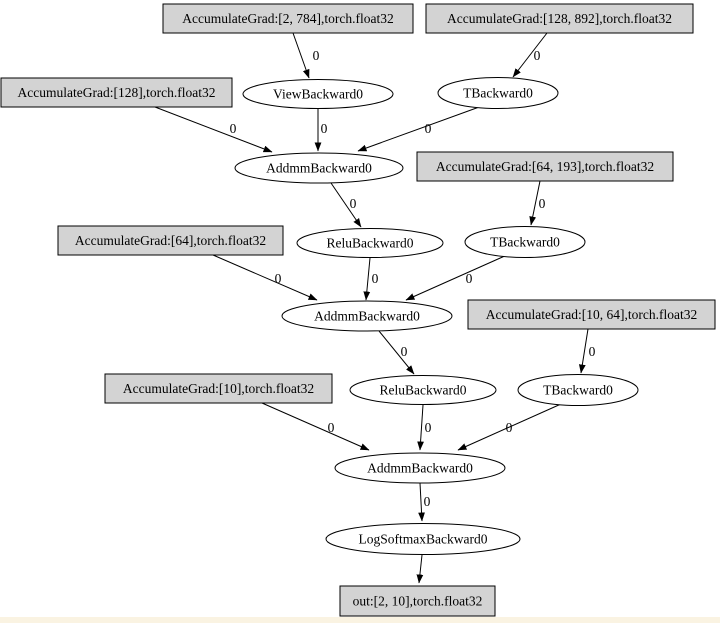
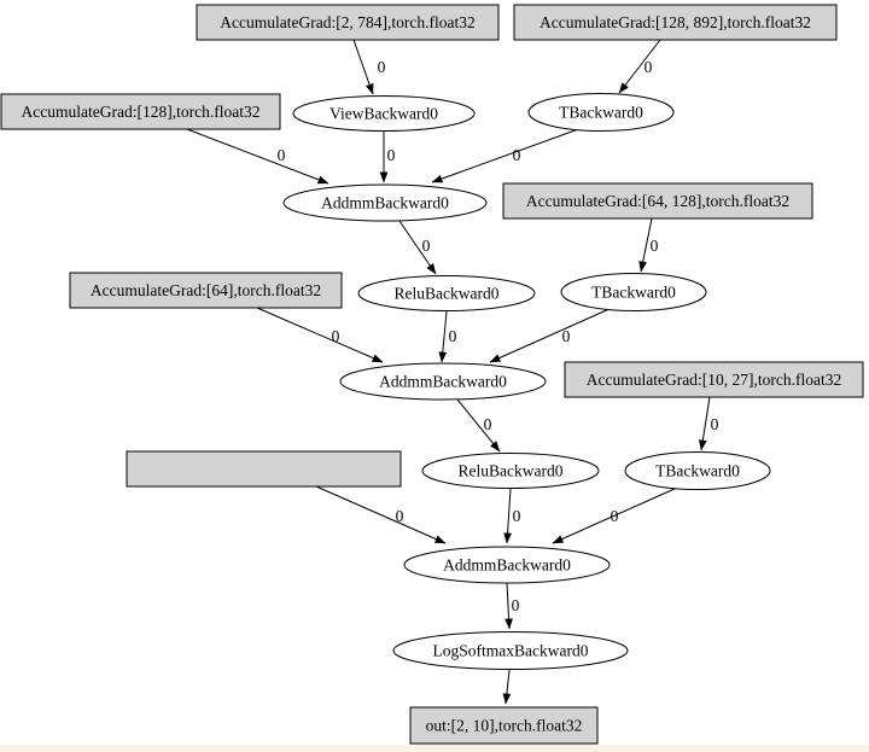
  0
  0
  0
  0
  0
  0
  0
  0
  0
  0
  0
  0
  0
  0
  0
  0
  AccumulateGrad:[2, 784],torch.float32
  AccumulateGrad:[128, 892],torch.float32
  AccumulateGrad:[128],torch.float32
  ViewBackward0
  TBackward0
  AddmmBackward0
- AccumulateGrad:[64, 193],torch.float32
+ AccumulateGrad:[64, 128],torch.float32
  AccumulateGrad:[64],torch.float32
  ReluBackward0
  TBackward0
  AddmmBackward0
- AccumulateGrad:[10, 64],torch.float32
+ AccumulateGrad:[10, 27],torch.float32
- AccumulateGrad:[10],torch.float32
  ReluBackward0
  TBackward0
  AddmmBackward0
  LogSoftmaxBackward0
  out:[2, 10],torch.float32
